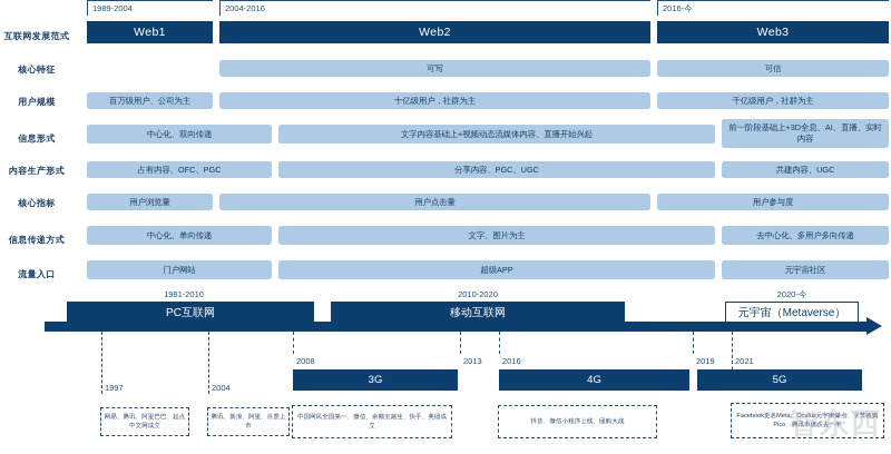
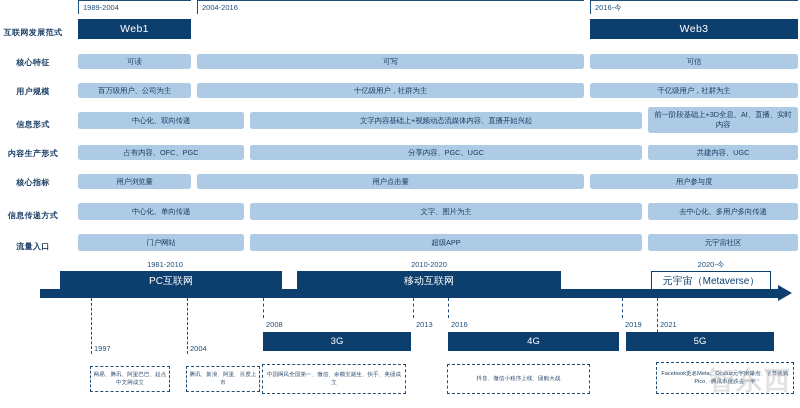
  1989-2004
  2004-2016
  2016-今
  互联网发展范式
  Web1
- Web2
  Web3
  核心特征
+ 可读
  可写
  可信
  用户规模
  百万级用户、公司为主
  十亿级用户，社群为主
  千亿级用户，社群为主
  信息形式
  中心化、双向传递
  文字内容基础上+视频动态流媒体内容、直播开始兴起
  前一阶段基础上+3D全息、AI、直播、实时内容
  内容生产形式
  占有内容、OFC、PGC
  分享内容、PGC、UGC
  共建内容、UGC
  核心指标
  用户浏览量
  用户点击量
  用户参与度
  信息传递方式
  中心化、单向传递
  文字、图片为主
  去中心化、多用户多向传递
  流量入口
  门户网站
  超级APP
  元宇宙社区
  1981-2010
  2010-2020
  2020-今
  PC互联网
  移动互联网
  元宇宙（Metaverse）
  1997
  2004
  2008
  2013
  2016
  2019
  2021
  3G
  4G
  5G
  智东西
